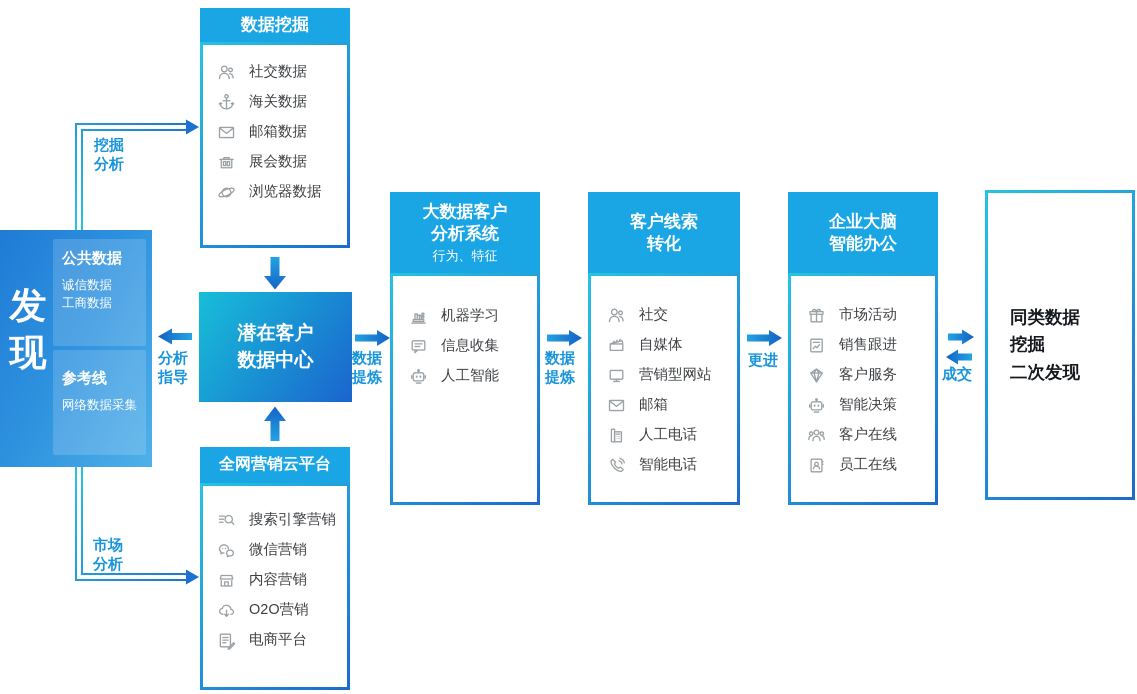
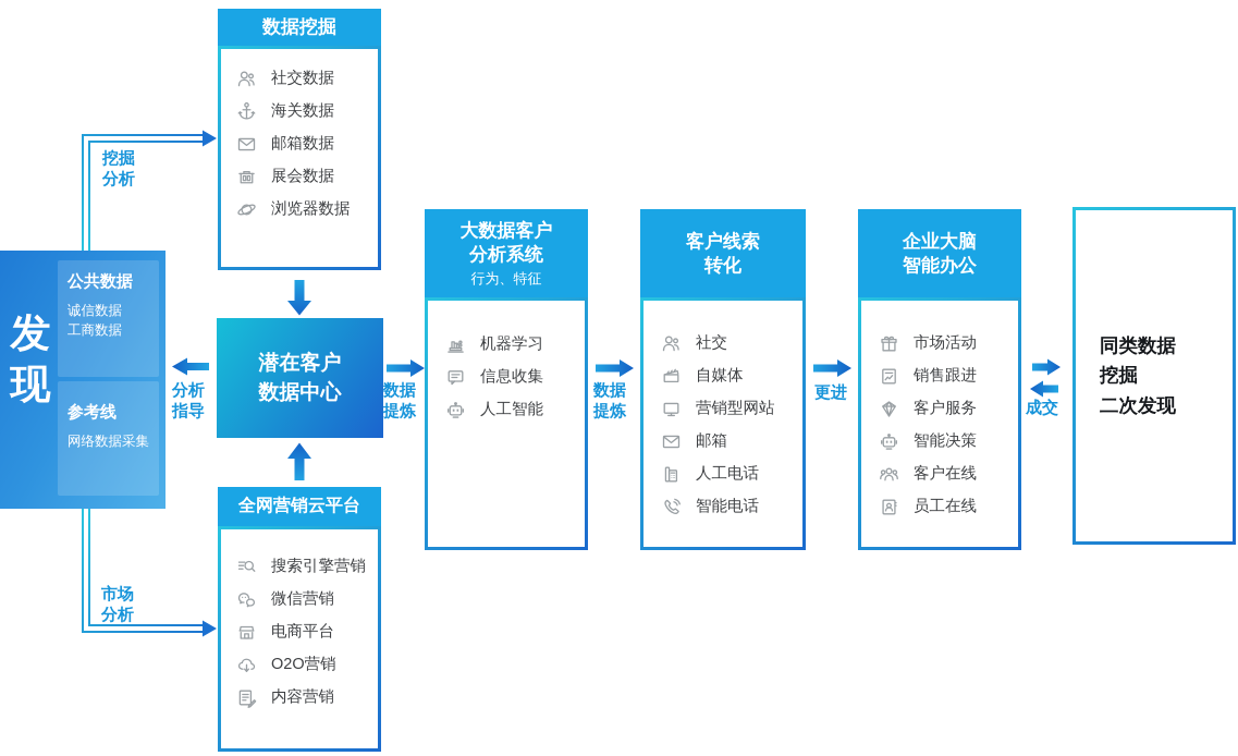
  发
  现
  公共数据
  诚信数据
  工商数据
  参考线
  网络数据采集
  数据挖掘
  社交数据
  海关数据
  邮箱数据
  展会数据
  浏览器数据
  潜在客户
  数据中心
  全网营销云平台
  搜索引擎营销
  微信营销
- 内容营销
+ 电商平台
  O2O营销
- 电商平台
+ 内容营销
  大数据客户
  分析系统
  行为、特征
  机器学习
  信息收集
  人工智能
  客户线索
  转化
  社交
  自媒体
  营销型网站
  邮箱
  人工电话
  智能电话
  企业大脑
  智能办公
  市场活动
  销售跟进
  客户服务
  智能决策
  客户在线
  员工在线
  同类数据
  挖掘
  二次发现
  挖掘
  分析
  分析
  指导
  市场
  分析
  数据
  提炼
  数据
  提炼
  更进
  成交
